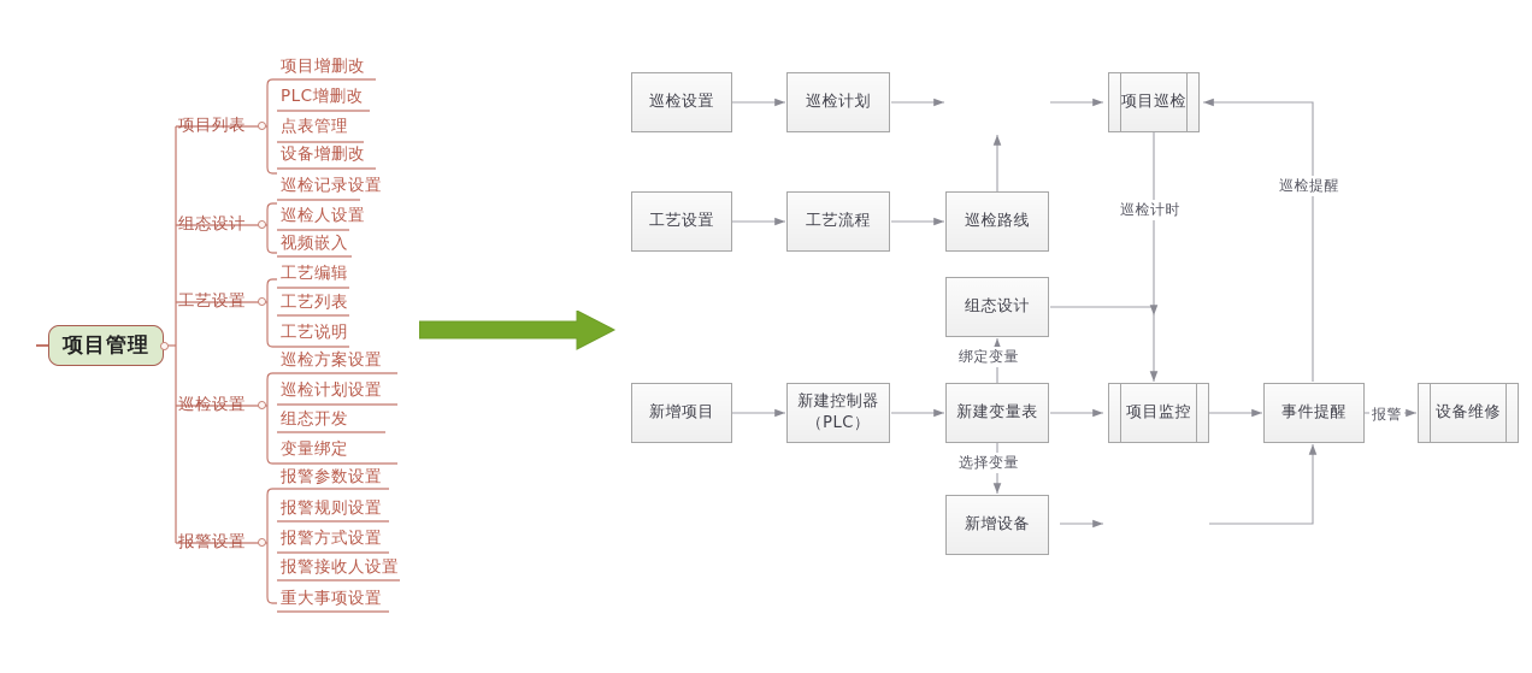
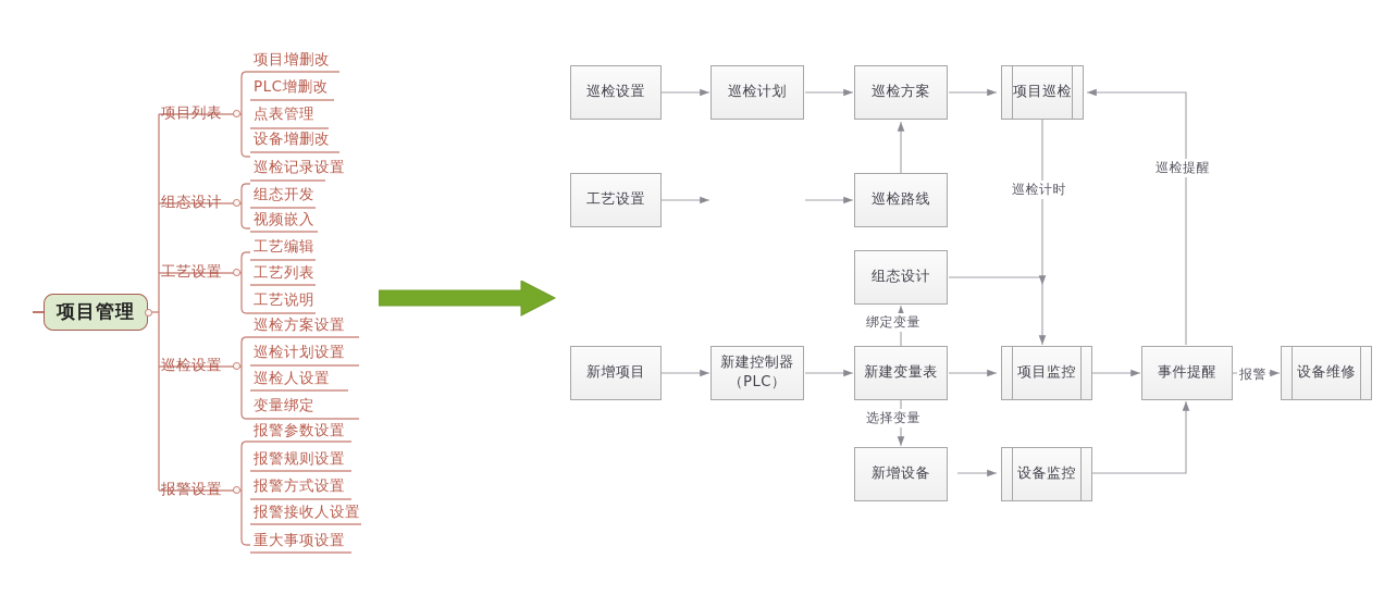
  项目管理
  项目列表
  组态设计
  工艺设置
  巡检设置
  报警设置
  项目增删改
  PLC增删改
  点表管理
  设备增删改
  巡检记录设置
- 巡检人设置
+ 组态开发
  视频嵌入
  工艺编辑
  工艺列表
  工艺说明
  巡检方案设置
  巡检计划设置
- 组态开发
+ 巡检人设置
  变量绑定
  报警参数设置
  报警规则设置
  报警方式设置
  报警接收人设置
  重大事项设置
  巡检设置
  巡检计划
+ 巡检方案
  项目巡检
  工艺设置
- 工艺流程
  巡检路线
  组态设计
  新增项目
  新建控制器
  （PLC）
  新建变量表
  项目监控
  事件提醒
  设备维修
  新增设备
+ 设备监控
  巡检计时
  巡检提醒
  绑定变量
  选择变量
  报警
